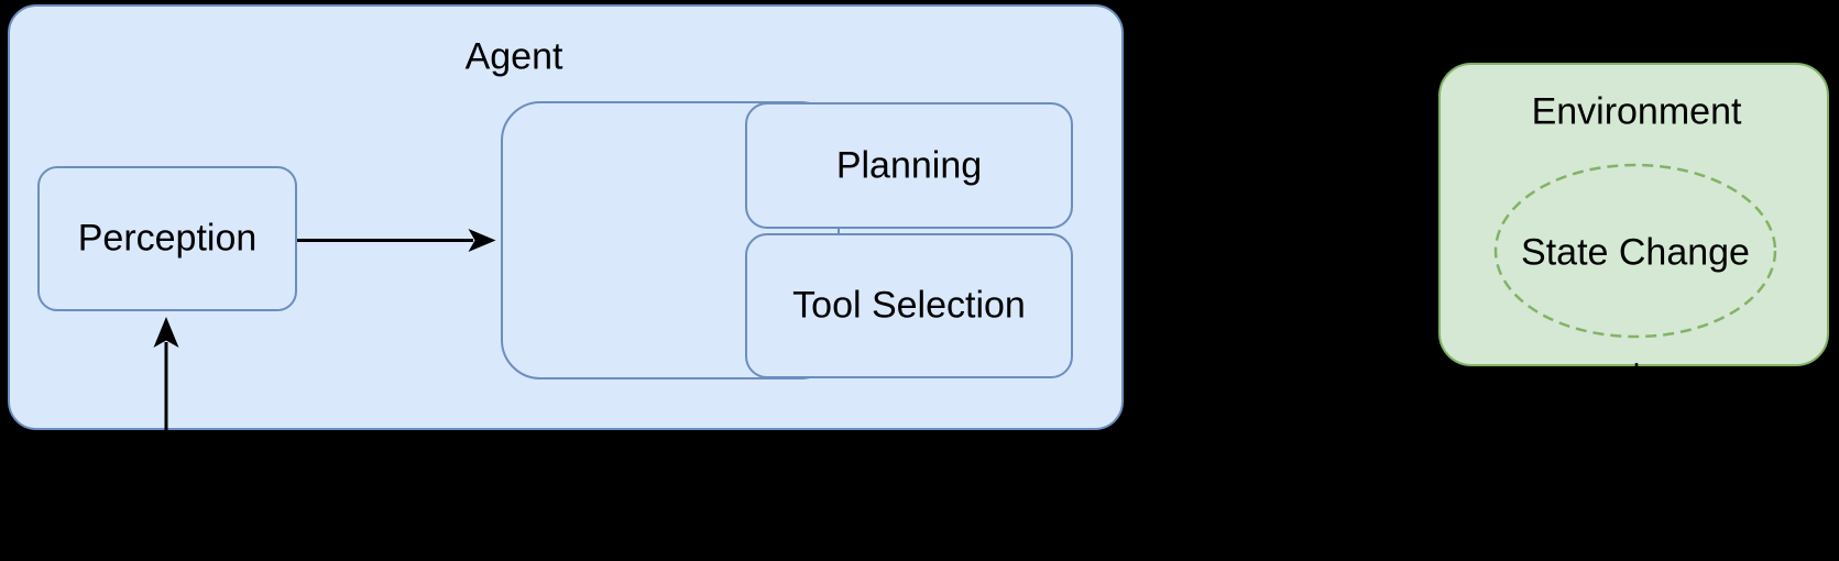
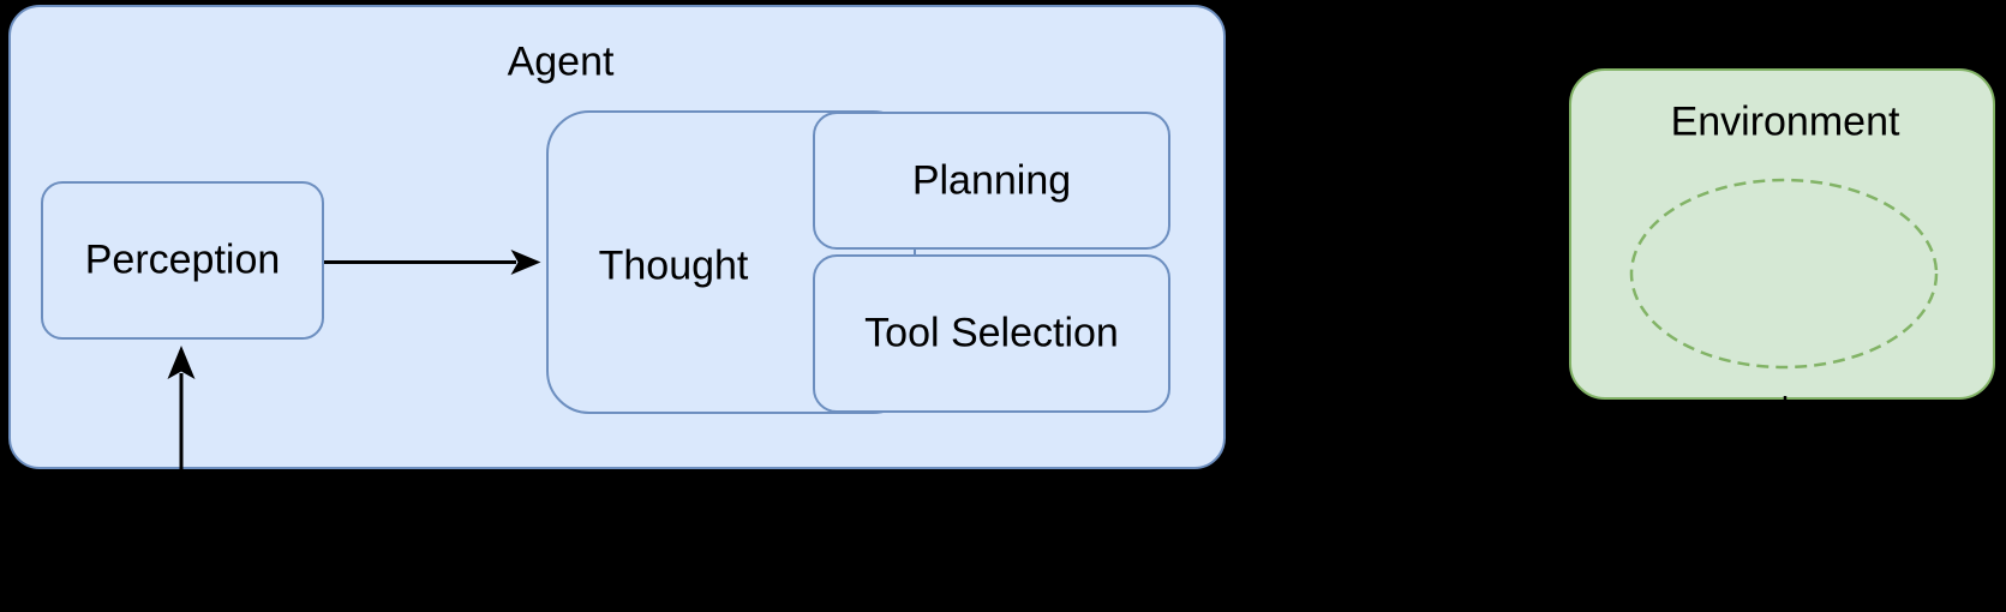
  Agent
  Perception
+ Thought
  Planning
  Tool Selection
  Environment
- State Change
